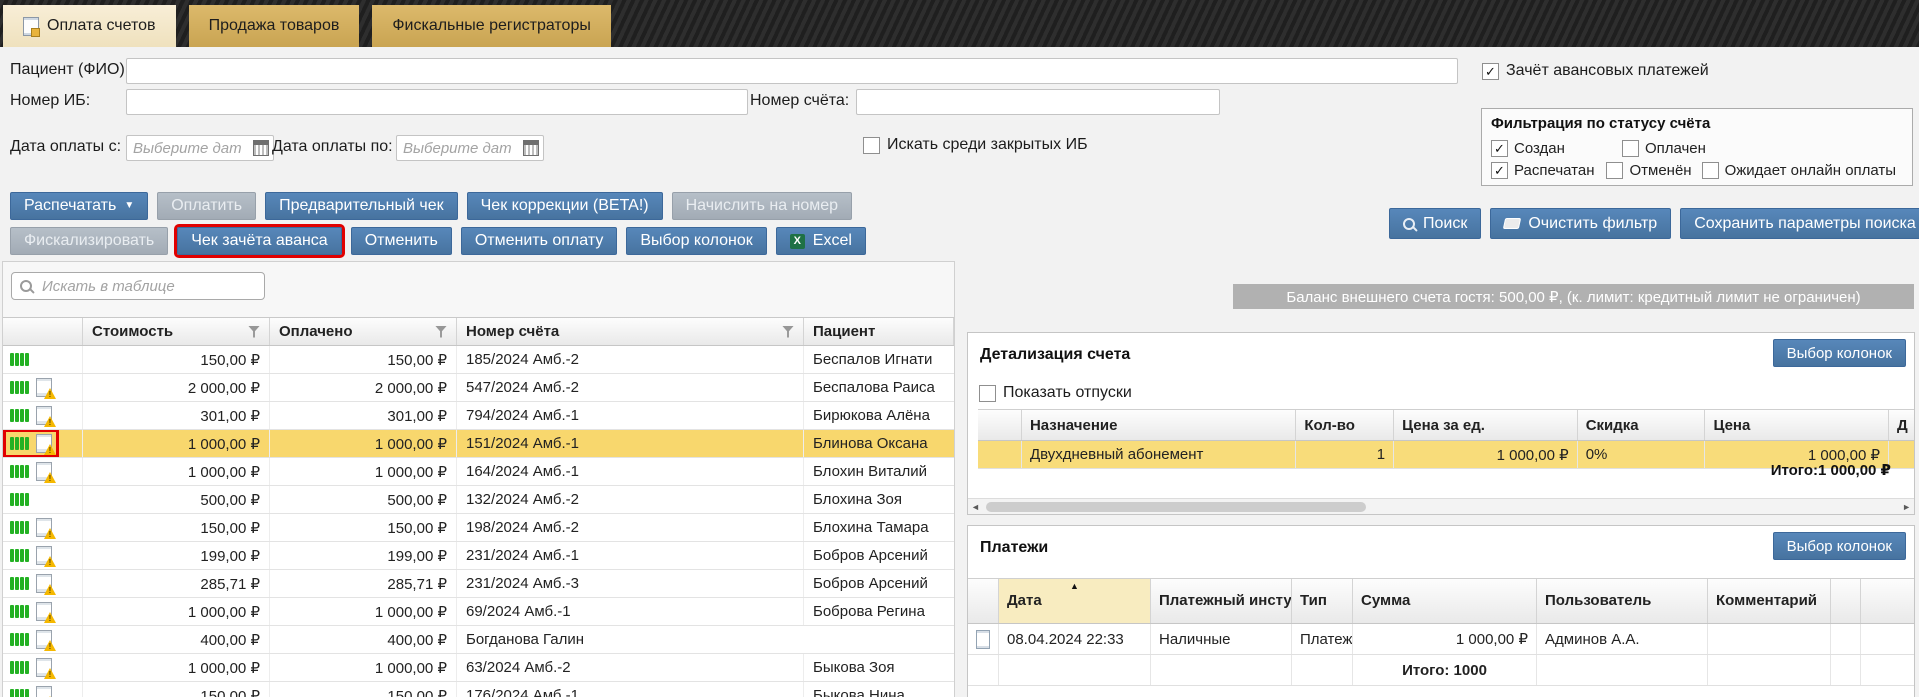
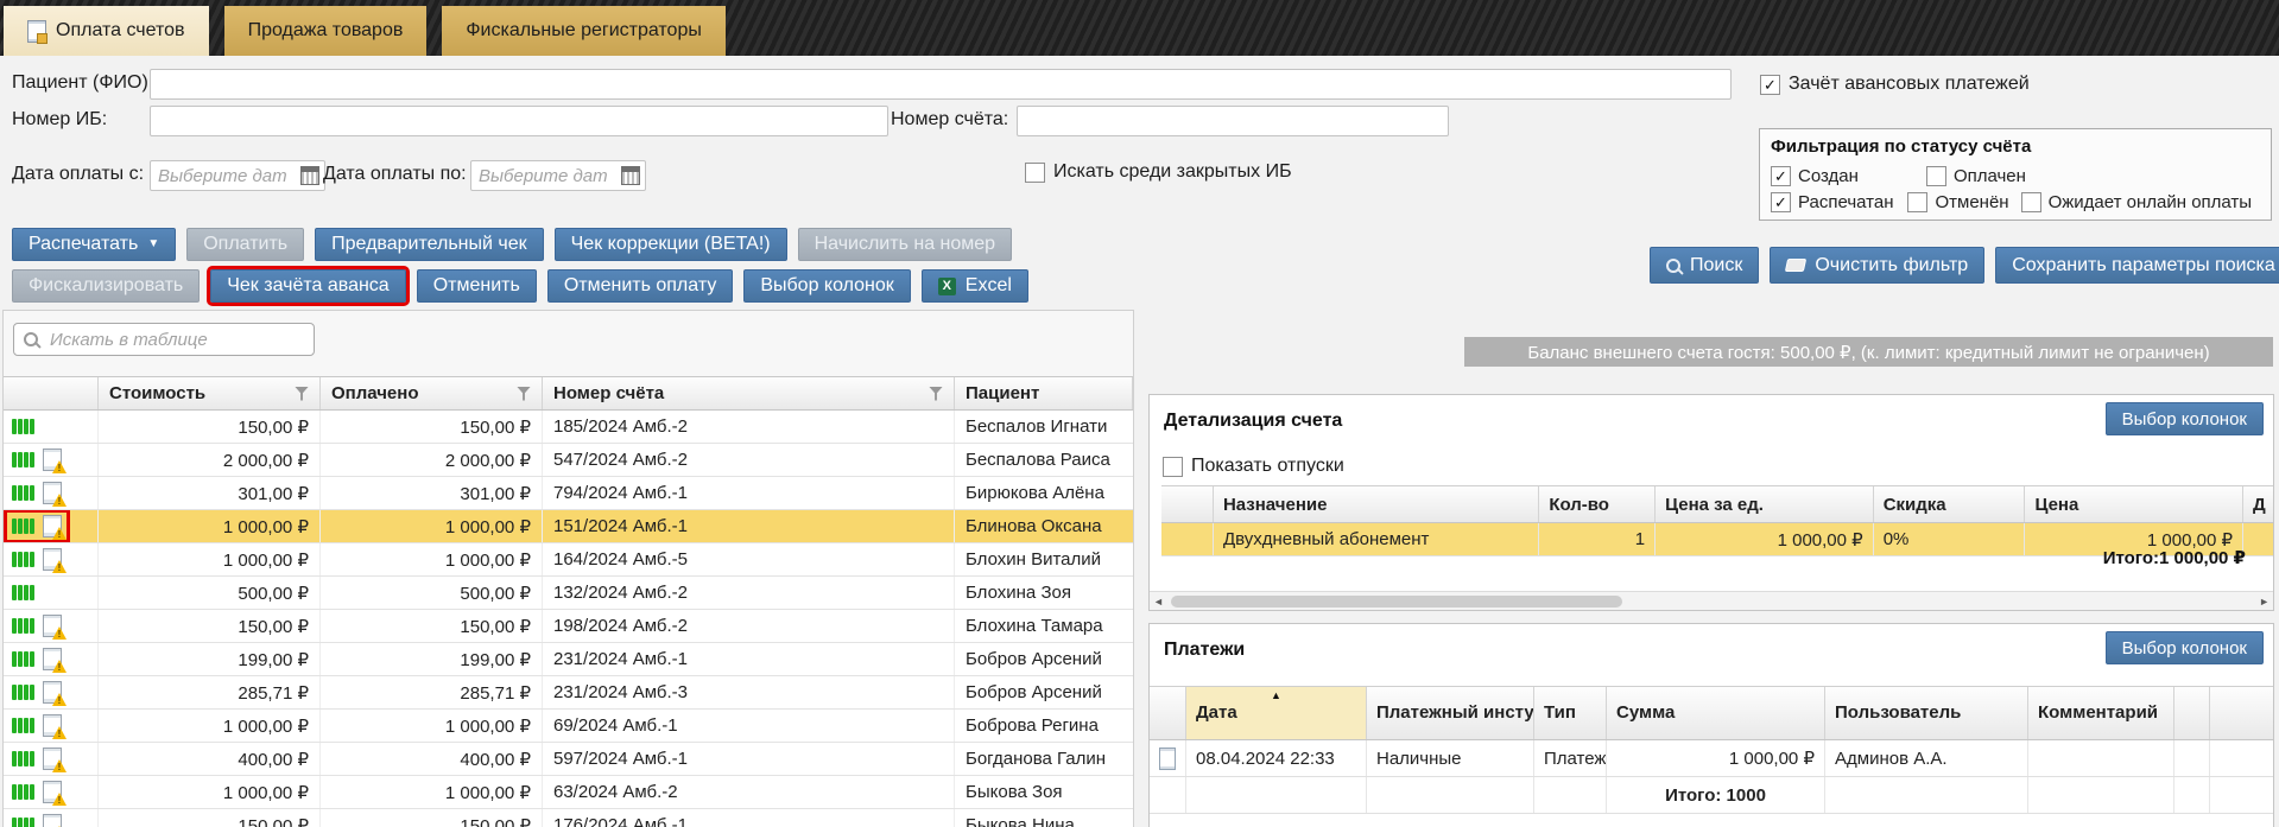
  Оплата счетов
  Продажа товаров
  Фискальные регистраторы
  Пациент (ФИО)
  Номер ИБ:
  Номер счёта:
  Дата оплаты с:
  Выберите дат
  Дата оплаты по:
  Выберите дат
  Искать среди закрытых ИБ
  ✓
  Зачёт авансовых платежей
  Фильтрация по статусу счёта
  ✓
  Создан
  Оплачен
  ✓
  Распечатан
  Отменён
  Ожидает онлайн оплаты
  Распечатать
  ▼
  Оплатить
  Предварительный чек
  Чек коррекции (BETA!)
  Начислить на номер
  Фискализировать
  Чек зачёта аванса
  Отменить
  Отменить оплату
  Выбор колонок
  X
  Excel
  Поиск
  Очистить фильтр
  Сохранить параметры поиска
  Баланс внешнего счета гостя: 500,00 ₽, (к. лимит: кредитный лимит не ограничен)
  Искать в таблице
  Стоимость
  Оплачено
  Номер счёта
  Пациент
  150,00 ₽
  150,00 ₽
  185/2024 Амб.-2
  Беспалов Игнати
  2 000,00 ₽
  2 000,00 ₽
  547/2024 Амб.-2
  Беспалова Раиса
  301,00 ₽
  301,00 ₽
  794/2024 Амб.-1
  Бирюкова Алёна
  1 000,00 ₽
  1 000,00 ₽
  151/2024 Амб.-1
  Блинова Оксана
  1 000,00 ₽
  1 000,00 ₽
- 164/2024 Амб.-1
+ 164/2024 Амб.-5
  Блохин Виталий
  500,00 ₽
  500,00 ₽
  132/2024 Амб.-2
  Блохина Зоя
  150,00 ₽
  150,00 ₽
  198/2024 Амб.-2
  Блохина Тамара
  199,00 ₽
  199,00 ₽
  231/2024 Амб.-1
  Бобров Арсений
  285,71 ₽
  285,71 ₽
  231/2024 Амб.-3
  Бобров Арсений
  1 000,00 ₽
  1 000,00 ₽
  69/2024 Амб.-1
  Боброва Регина
  400,00 ₽
  400,00 ₽
+ 597/2024 Амб.-1
  Богданова Галин
  1 000,00 ₽
  1 000,00 ₽
  63/2024 Амб.-2
  Быкова Зоя
  150,00 ₽
  150,00 ₽
  176/2024 Амб.-1
  Быкова Нина
  Детализация счета
  Выбор колонок
  Показать отпуски
  Назначение
  Кол-во
  Цена за ед.
  Скидка
  Цена
  Д
  Двухдневный абонемент
  1
  1 000,00 ₽
  0%
  1 000,00 ₽
  Итого:1 000,00 ₽
  ◄
  ►
  Платежи
  Выбор колонок
  ▲
  Дата
  Платежный инсту
  Тип
  Сумма
  Пользователь
  Комментарий
  08.04.2024 22:33
  Наличные
  Платеж
  1 000,00 ₽
  Админов А.А.
  Итого: 1000
